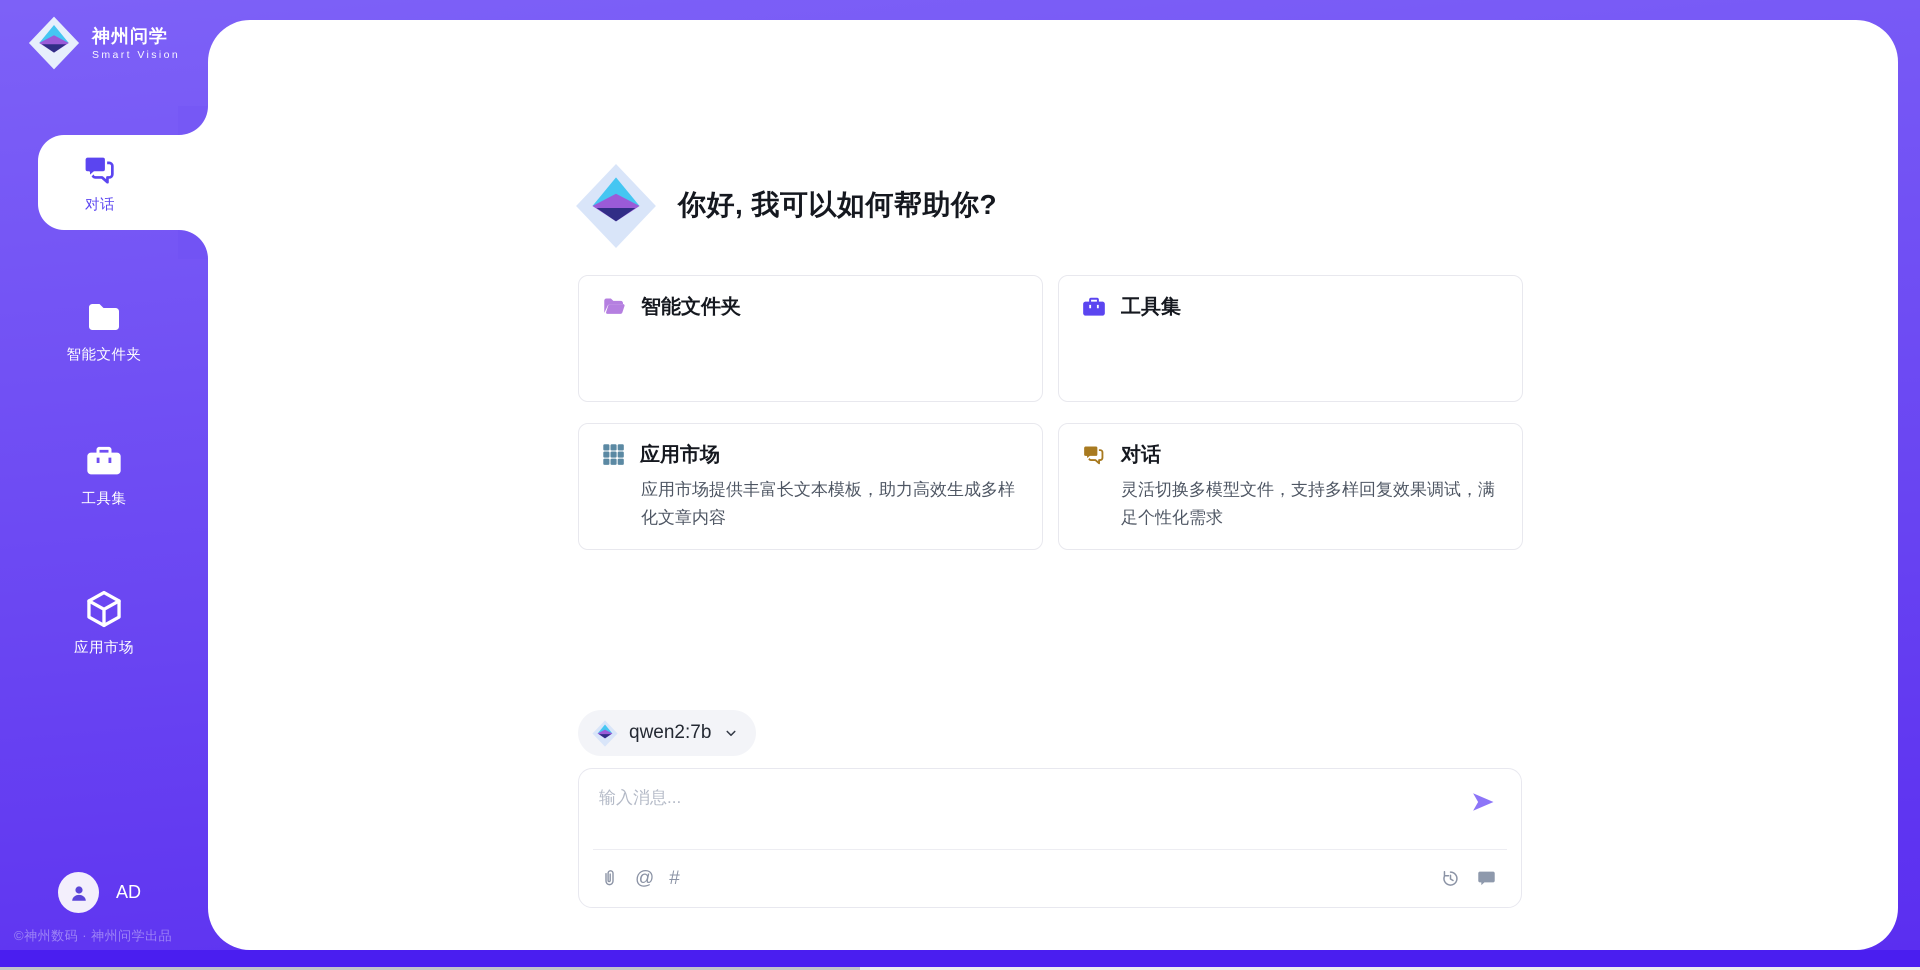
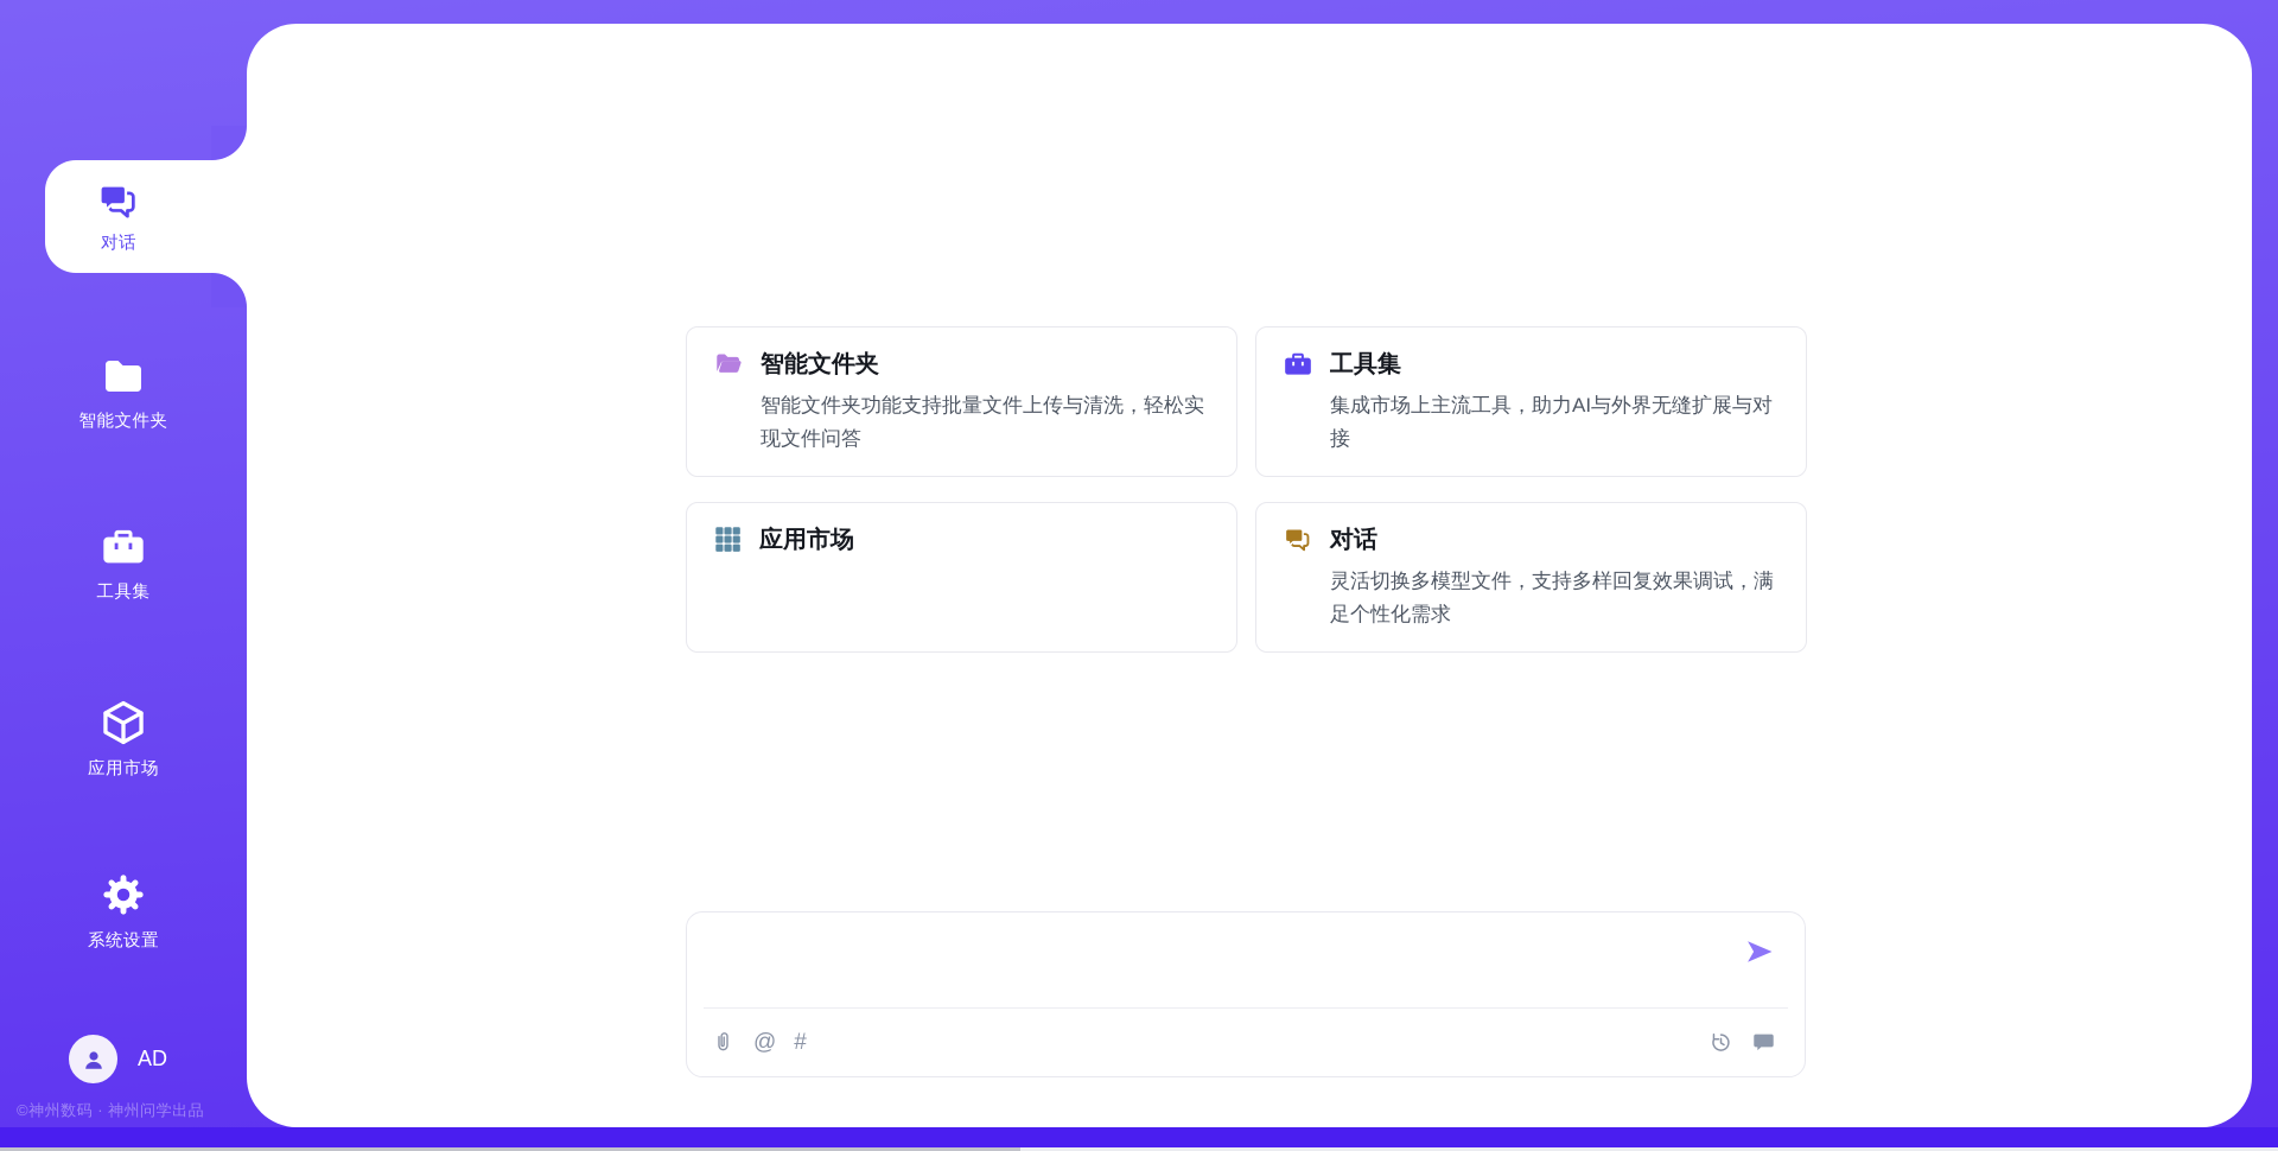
- 神州问学
- Smart Vision
  对话
  智能文件夹
  工具集
  应用市场
+ 系统设置
  AD
  ©神州数码 · 神州问学出品
- 你好, 我可以如何帮助你?
  智能文件夹
+ 智能文件夹功能支持批量文件上传与清洗，轻松实现文件问答
  工具集
+ 集成市场上主流工具，助力AI与外界无缝扩展与对接
  应用市场
- 应用市场提供丰富长文本模板，助力高效生成多样化文章内容
  对话
  灵活切换多模型文件，支持多样回复效果调试，满足个性化需求
- qwen2:7b
- 输入消息...
  @
  #
